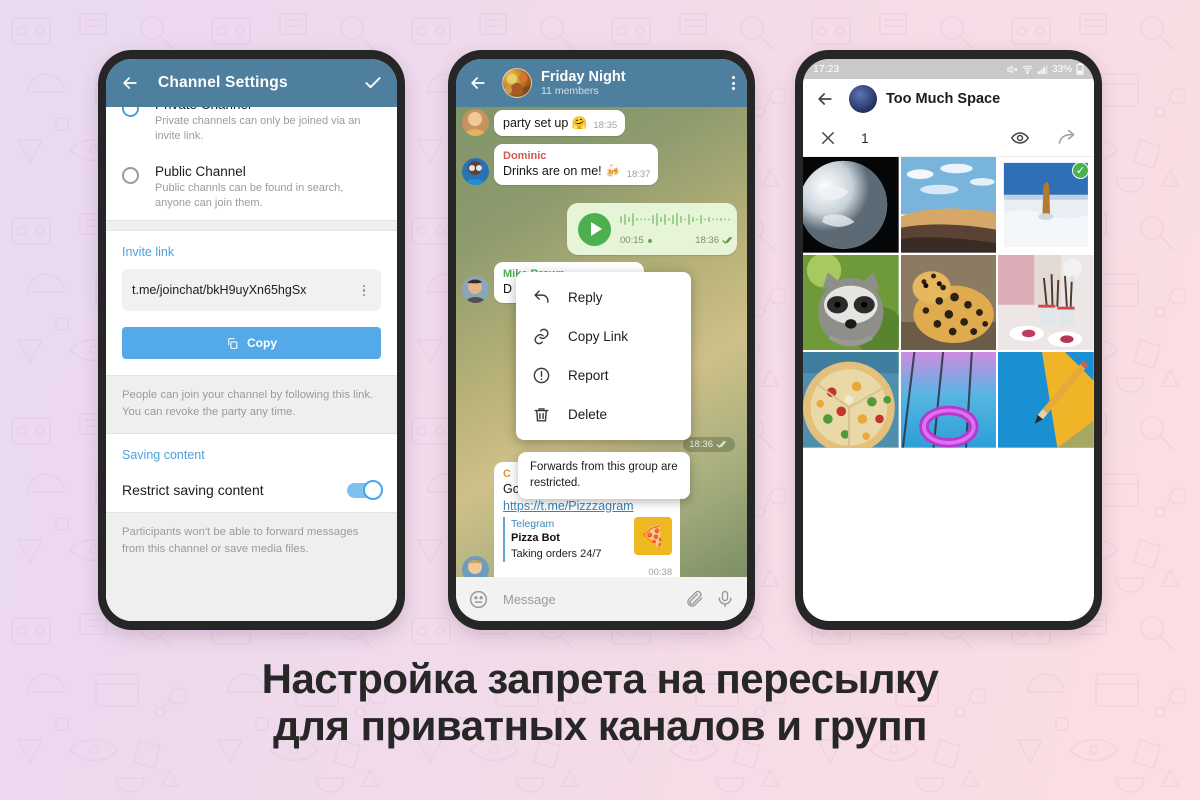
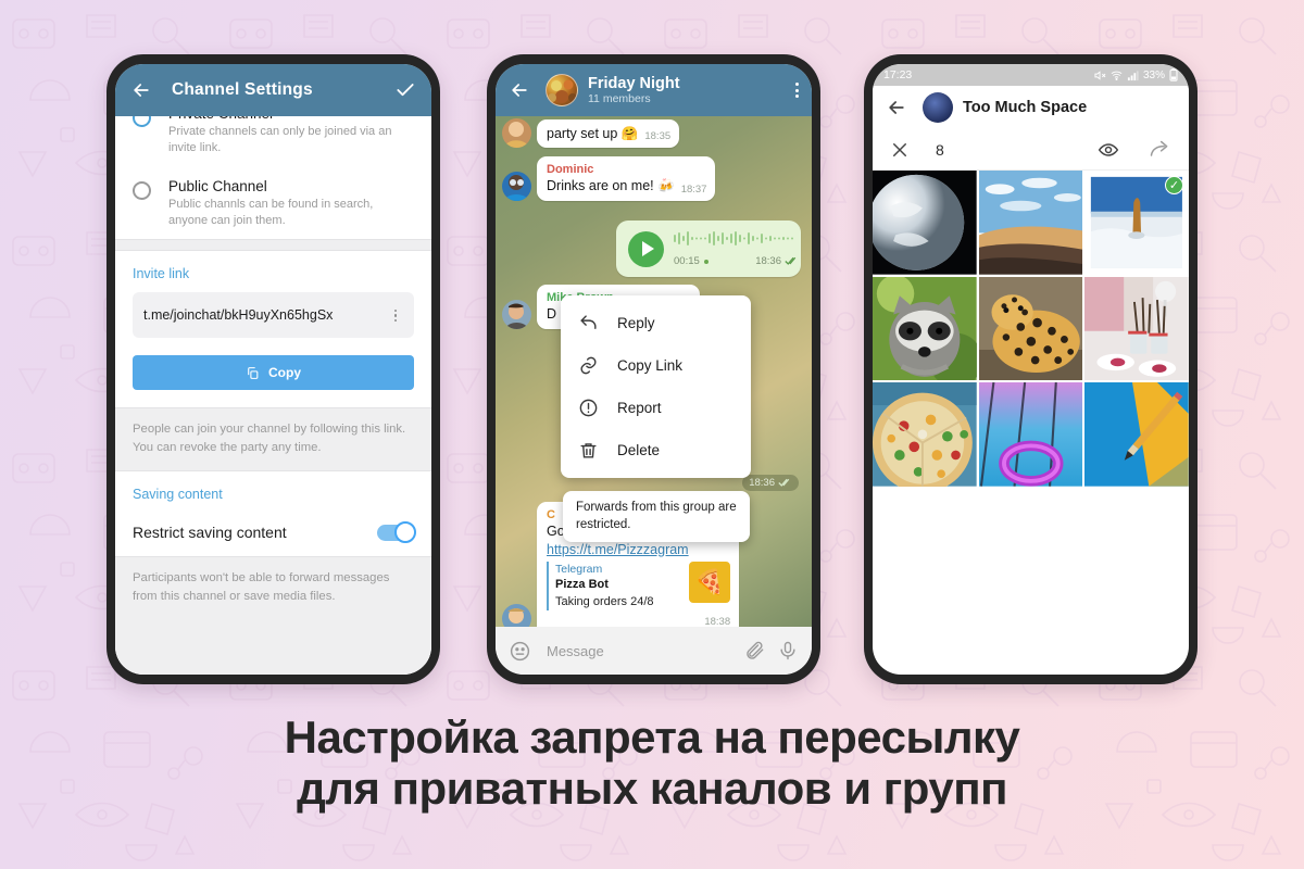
  Channel Settings
  Private channels can only be joined via an invite link.
  Public Channel
  Public channls can be found in search, anyone can join them.
  Invite link
  t.me/joinchat/bkH9uyXn65hgSx
  Copy
  People can join your channel by following this link. You can revoke the party any time.
  Saving content
  Restrict saving content
  Participants won't be able to forward messages from this channel or save media files.
  Friday Night
  11 members
  party set up 🤗
  18:35
  Dominic
  Drinks are on me! 🍻
  18:37
  00:15
  18:36
  D
  18:36
  C
  https://t.me/Pizzzagram
  Telegram
  Pizza Bot
- Taking orders 24/7
+ Taking orders 24/8
  🍕
- 00:38
+ 18:38
  Reply
  Copy Link
  Report
  Delete
  Forwards from this group are restricted.
  Message
  17:23
  33%
  Too Much Space
- 1
+ 8
  ✓
  Настройка запрета на пересылку
  для приватных каналов и групп
